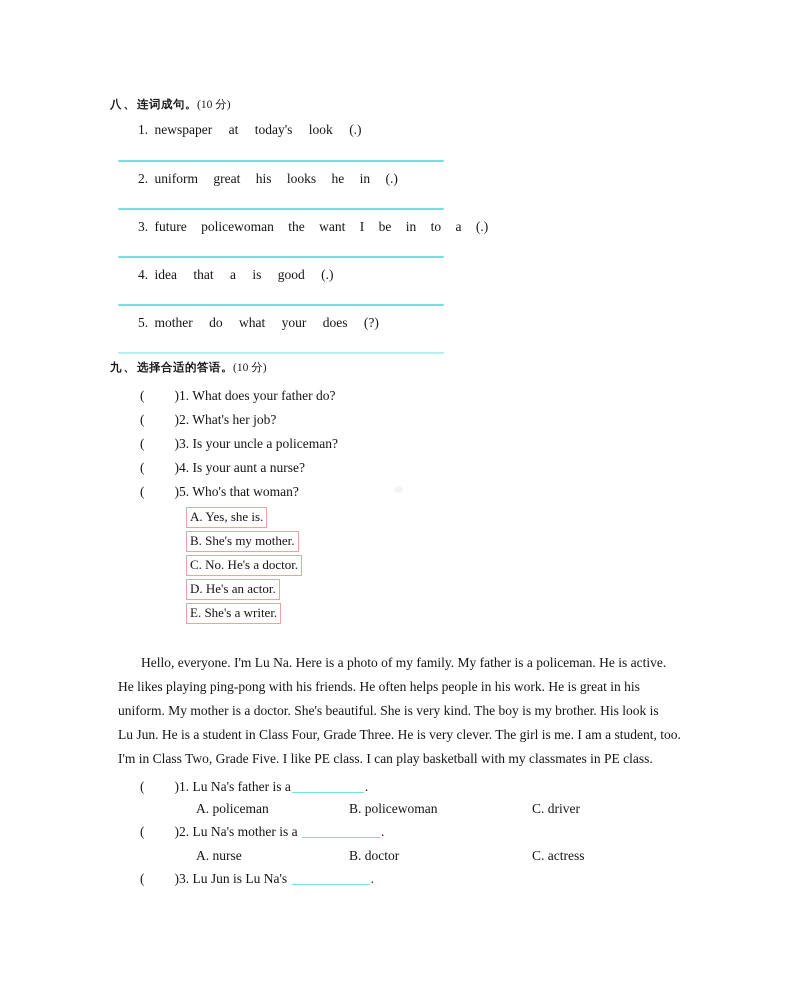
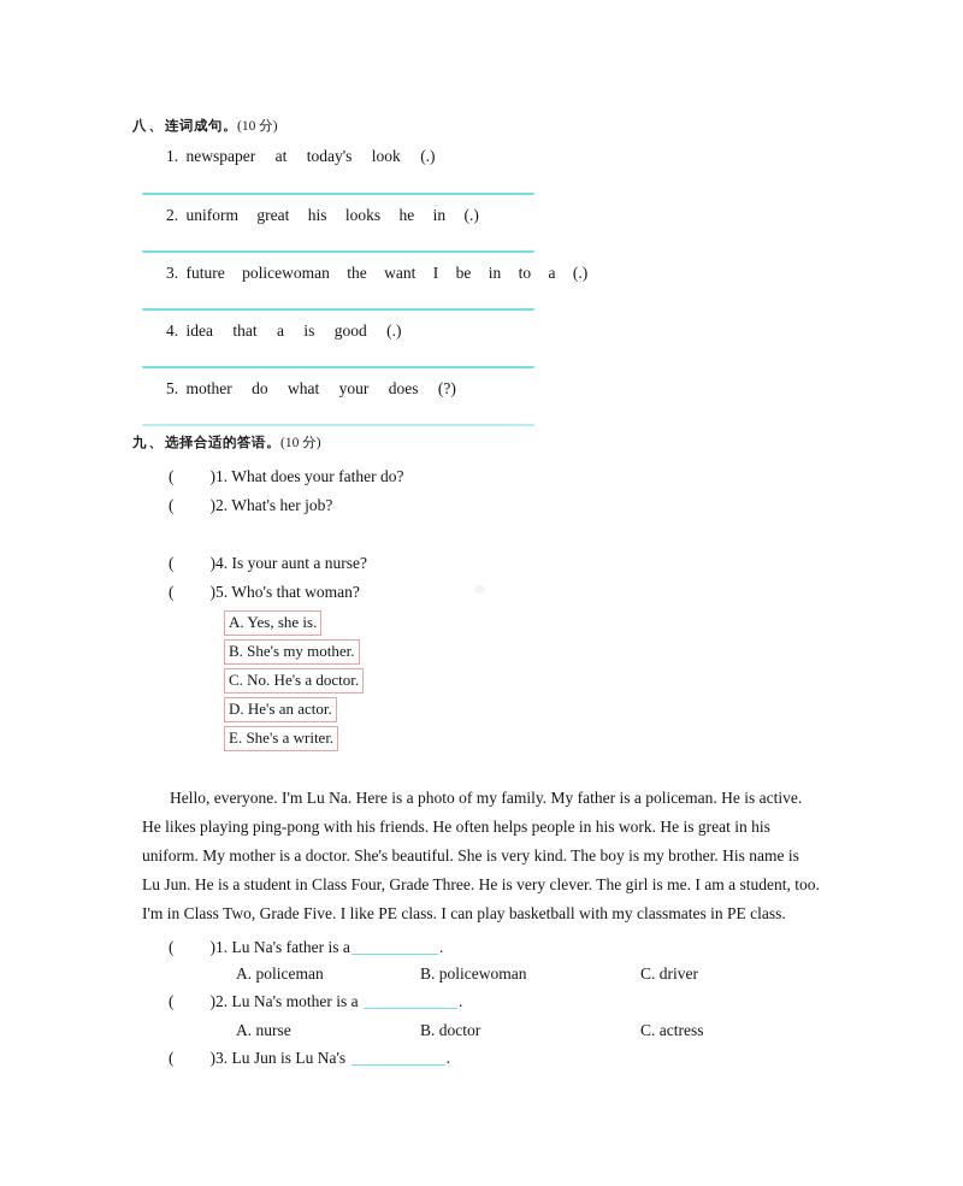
  八、连词成句。(10 分)
  1. newspaper at today's look (.)
  2. uniform great his looks he in (.)
  3. future policewoman the want I be in to a (.)
  4. idea that a is good (.)
  5. mother do what your does (?)
  九、选择合适的答语。(10 分)
  ( )1. What does your father do?
  ( )2. What's her job?
- ( )3. Is your uncle a policeman?
  ( )4. Is your aunt a nurse?
  ( )5. Who's that woman?
  A. Yes, she is.
  B. She's my mother.
  C. No. He's a doctor.
  D. He's an actor.
  E. She's a writer.
  Hello, everyone. I'm Lu Na. Here is a photo of my family. My father is a policeman. He is active.
  He likes playing ping-pong with his friends. He often helps people in his work. He is great in his
- uniform. My mother is a doctor. She's beautiful. She is very kind. The boy is my brother. His look is
+ uniform. My mother is a doctor. She's beautiful. She is very kind. The boy is my brother. His name is
  Lu Jun. He is a student in Class Four, Grade Three. He is very clever. The girl is me. I am a student, too.
  I'm in Class Two, Grade Five. I like PE class. I can play basketball with my classmates in PE class.
  ( )1. Lu Na's father is a .
  A. policeman
  B. policewoman
  C. driver
  ( )2. Lu Na's mother is a .
  A. nurse
  B. doctor
  C. actress
  ( )3. Lu Jun is Lu Na's .
